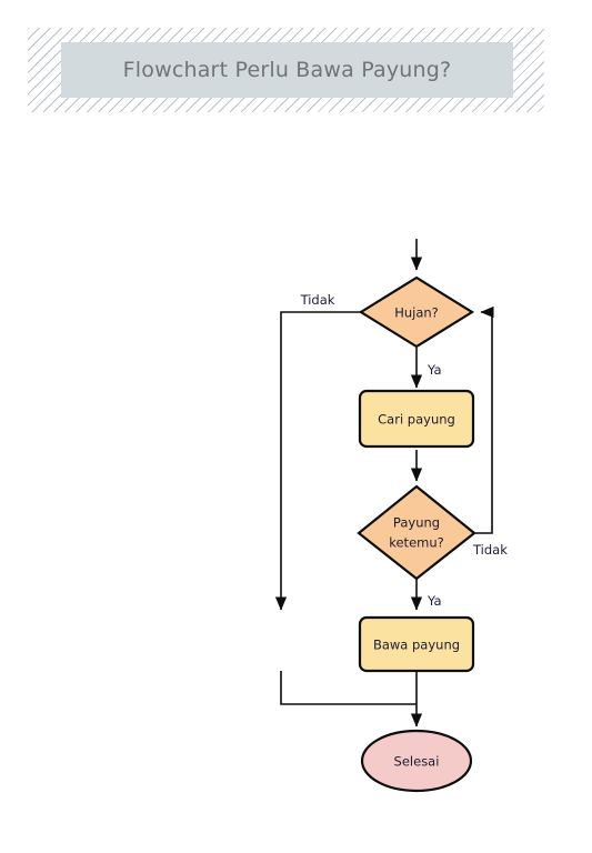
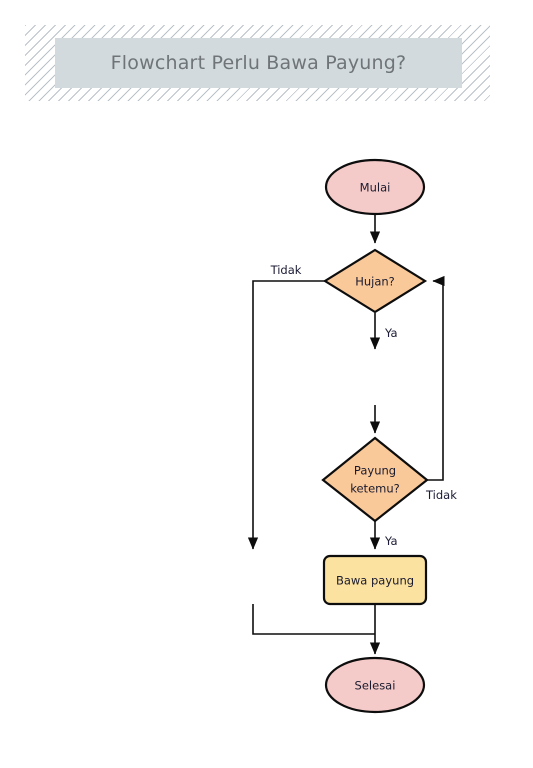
  Flowchart Perlu Bawa Payung?
  Tidak
  Ya
  Tidak
  Ya
+ Mulai
  Hujan?
- Cari payung
  Payung
  ketemu?
  Bawa payung
  Selesai
